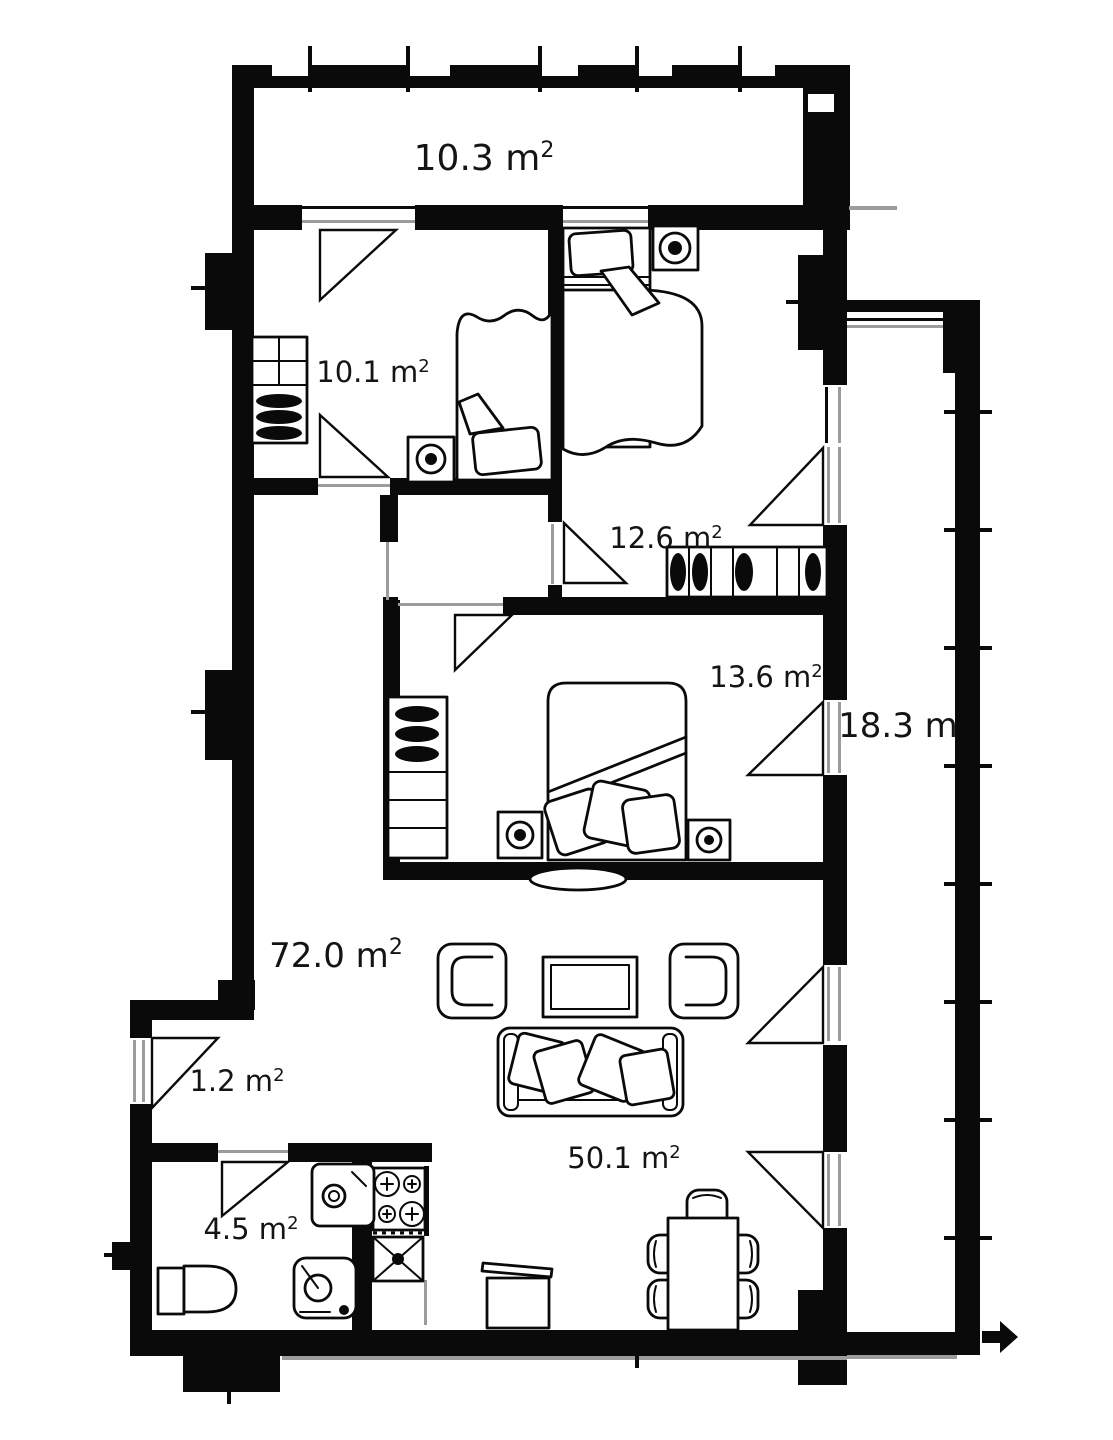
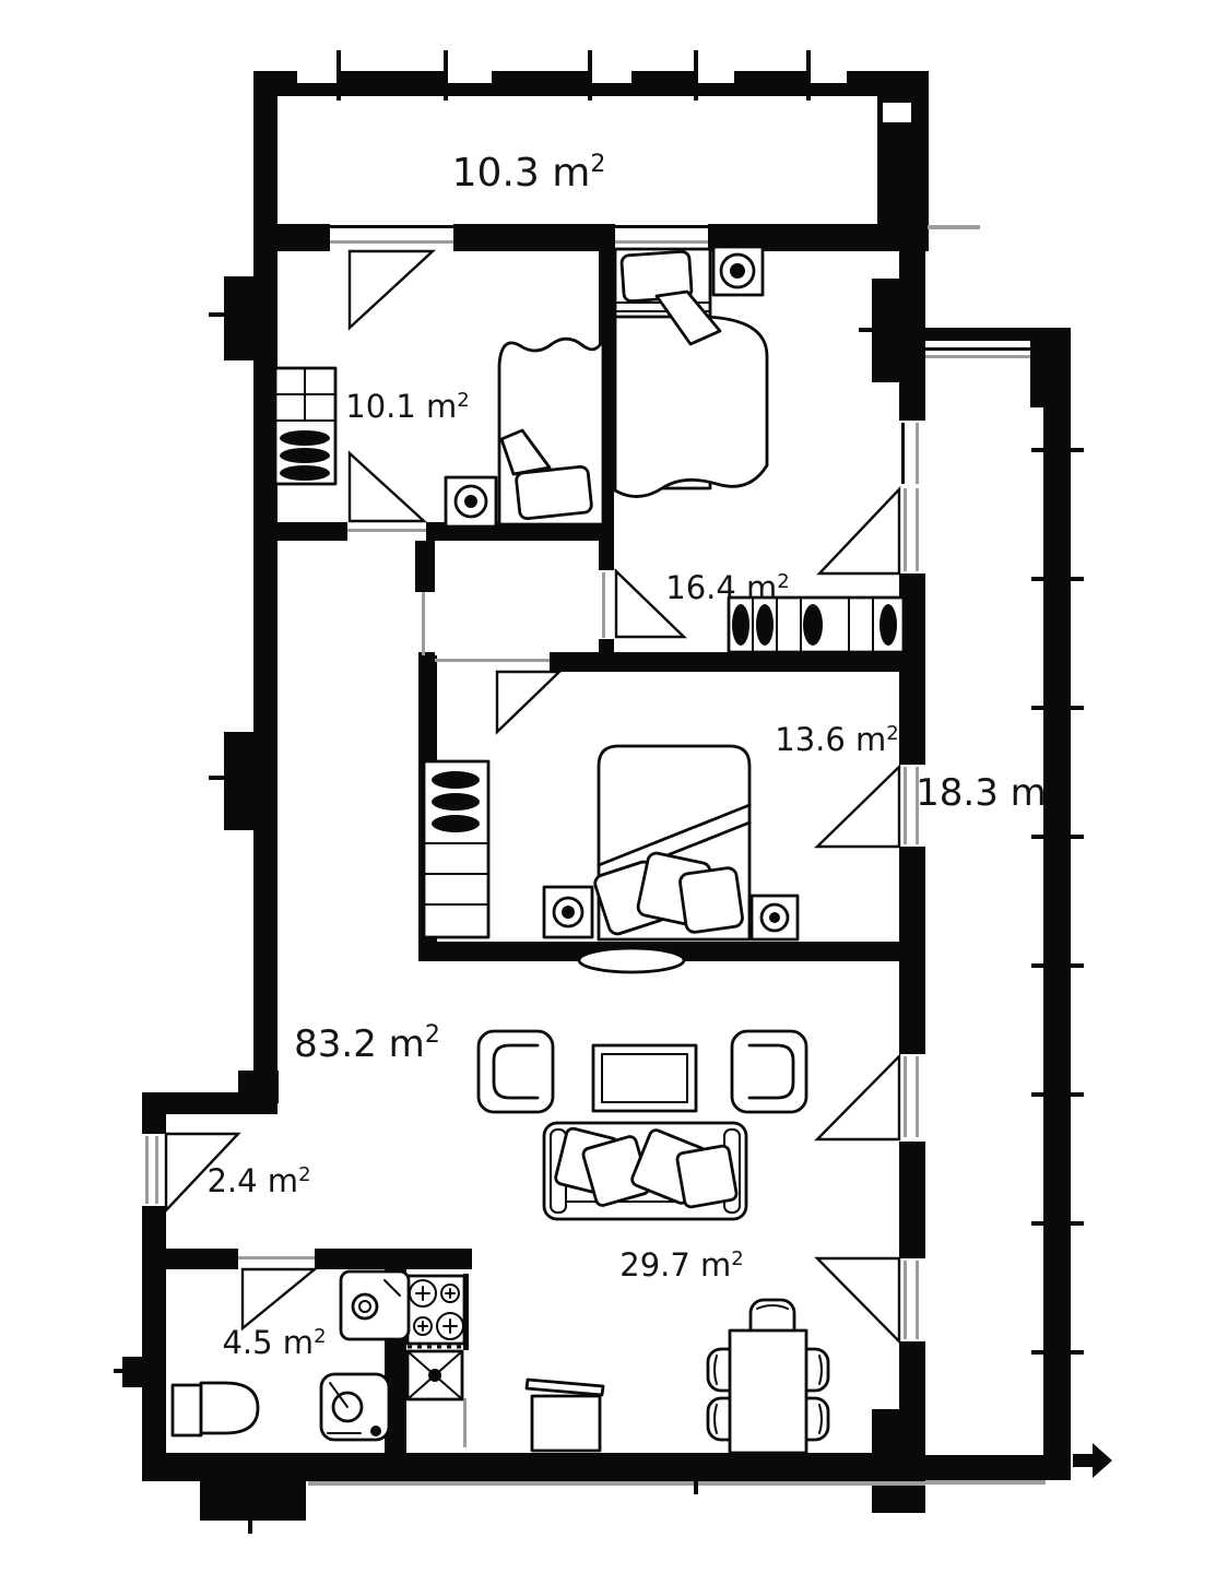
  10.3 m2
  10.1 m2
- 12.6 m2
+ 16.4 m2
  13.6 m2
  18.3 m
- 72.0 m2
+ 83.2 m2
- 1.2 m2
+ 2.4 m2
  4.5 m2
- 50.1 m2
+ 29.7 m2
